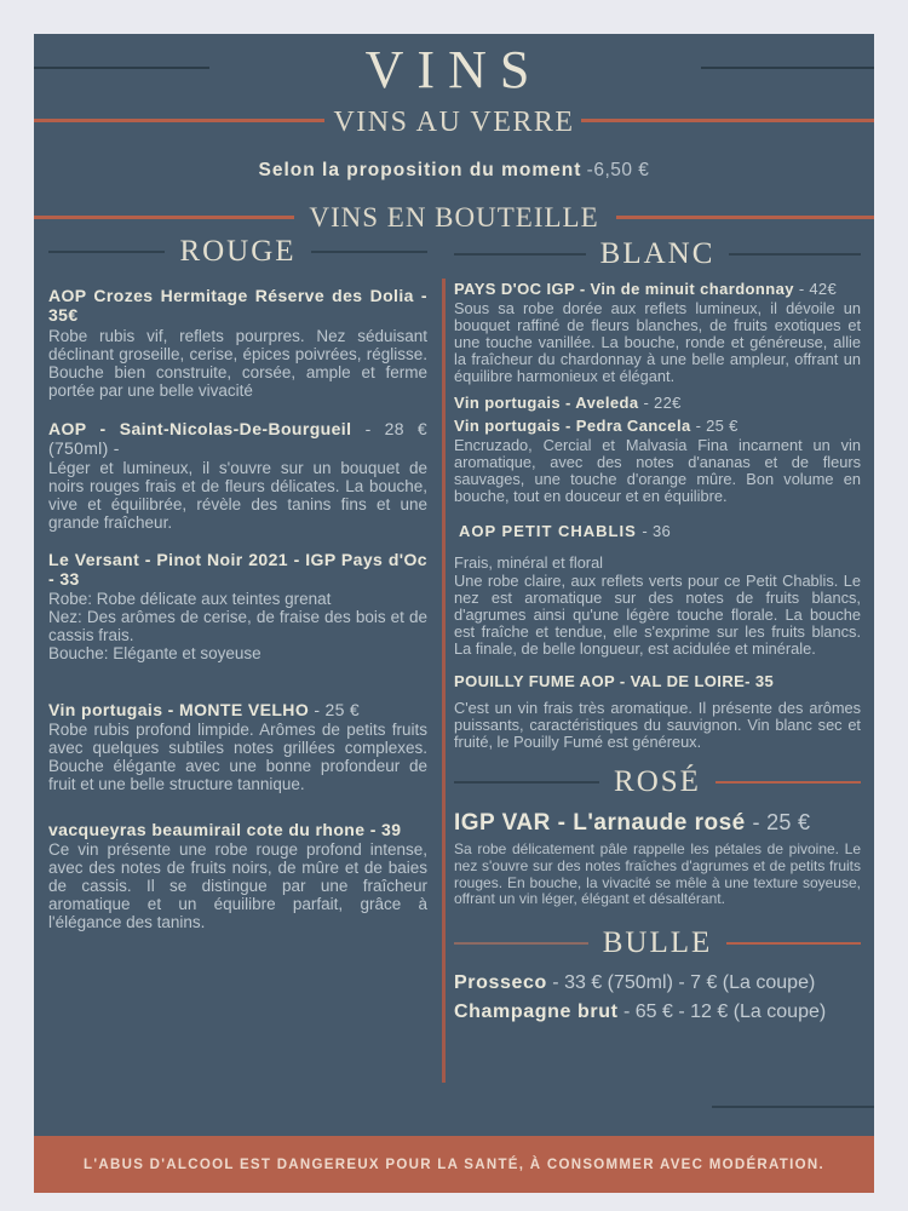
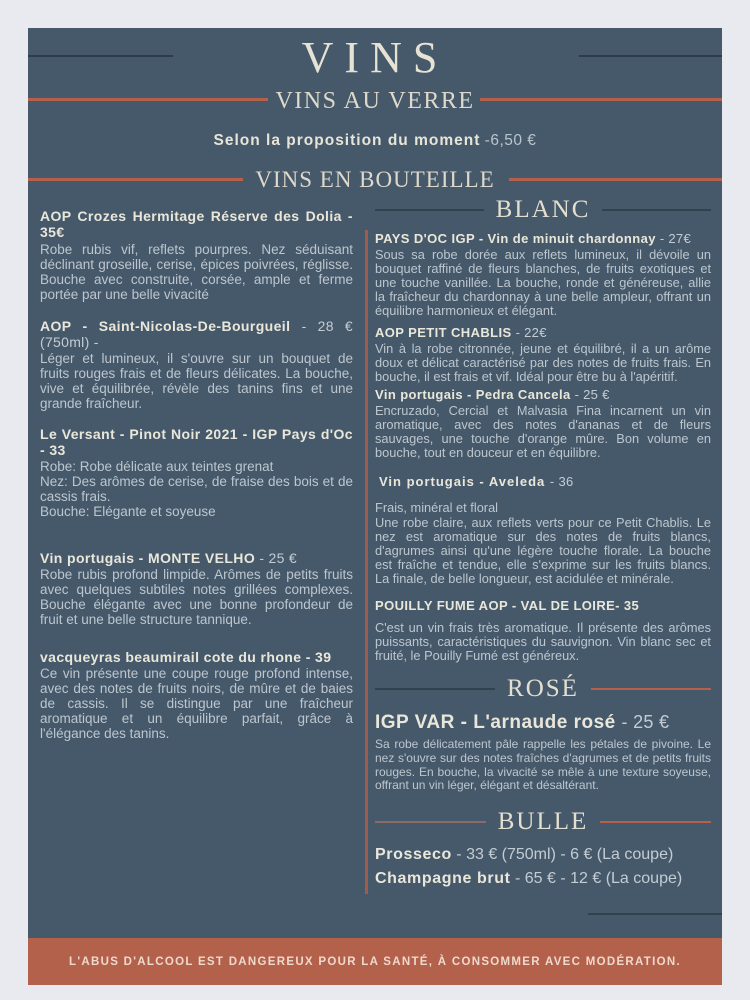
  VINS
  VINS AU VERRE
  Selon la proposition du moment -6,50 €
  VINS EN BOUTEILLE
- ROUGE
  AOP Crozes Hermitage Réserve des Dolia - 35€
- Robe rubis vif, reflets pourpres. Nez séduisant déclinant groseille, cerise, épices poivrées, réglisse. Bouche bien construite, corsée, ample et ferme portée par une belle vivacité
+ Robe rubis vif, reflets pourpres. Nez séduisant déclinant groseille, cerise, épices poivrées, réglisse. Bouche avec construite, corsée, ample et ferme portée par une belle vivacité
  AOP - Saint-Nicolas-De-Bourgueil - 28 € (750ml) -
- Léger et lumineux, il s'ouvre sur un bouquet de noirs rouges frais et de fleurs délicates. La bouche, vive et équilibrée, révèle des tanins fins et une grande fraîcheur.
+ Léger et lumineux, il s'ouvre sur un bouquet de fruits rouges frais et de fleurs délicates. La bouche, vive et équilibrée, révèle des tanins fins et une grande fraîcheur.
  Le Versant - Pinot Noir 2021 - IGP Pays d'Oc - 33
  Robe: Robe délicate aux teintes grenat
  Nez: Des arômes de cerise, de fraise des bois et de cassis frais.
  Bouche: Elégante et soyeuse
  Vin portugais - MONTE VELHO - 25 €
  Robe rubis profond limpide. Arômes de petits fruits avec quelques subtiles notes grillées complexes. Bouche élégante avec une bonne profondeur de fruit et une belle structure tannique.
  vacqueyras beaumirail cote du rhone - 39
- Ce vin présente une robe rouge profond intense, avec des notes de fruits noirs, de mûre et de baies de cassis. Il se distingue par une fraîcheur aromatique et un équilibre parfait, grâce à l'élégance des tanins.
+ Ce vin présente une coupe rouge profond intense, avec des notes de fruits noirs, de mûre et de baies de cassis. Il se distingue par une fraîcheur aromatique et un équilibre parfait, grâce à l'élégance des tanins.
  BLANC
- PAYS D'OC IGP - Vin de minuit chardonnay - 42€
+ PAYS D'OC IGP - Vin de minuit chardonnay - 27€
  Sous sa robe dorée aux reflets lumineux, il dévoile un bouquet raffiné de fleurs blanches, de fruits exotiques et une touche vanillée. La bouche, ronde et généreuse, allie la fraîcheur du chardonnay à une belle ampleur, offrant un équilibre harmonieux et élégant.
- Vin portugais - Aveleda - 22€
+ AOP PETIT CHABLIS - 22€
+ Vin à la robe citronnée, jeune et équilibré, il a un arôme doux et délicat caractérisé par des notes de fruits frais. En bouche, il est frais et vif. Idéal pour être bu à l'apéritif.
  Vin portugais - Pedra Cancela - 25 €
  Encruzado, Cercial et Malvasia Fina incarnent un vin aromatique, avec des notes d'ananas et de fleurs sauvages, une touche d'orange mûre. Bon volume en bouche, tout en douceur et en équilibre.
- AOP PETIT CHABLIS - 36
+ Vin portugais - Aveleda - 36
  Frais, minéral et floral
  Une robe claire, aux reflets verts pour ce Petit Chablis. Le nez est aromatique sur des notes de fruits blancs, d'agrumes ainsi qu'une légère touche florale. La bouche est fraîche et tendue, elle s'exprime sur les fruits blancs. La finale, de belle longueur, est acidulée et minérale.
  POUILLY FUME AOP - VAL DE LOIRE- 35
  C'est un vin frais très aromatique. Il présente des arômes puissants, caractéristiques du sauvignon. Vin blanc sec et fruité, le Pouilly Fumé est généreux.
  ROSÉ
  IGP VAR - L'arnaude rosé - 25 €
  Sa robe délicatement pâle rappelle les pétales de pivoine. Le nez s'ouvre sur des notes fraîches d'agrumes et de petits fruits rouges. En bouche, la vivacité se mêle à une texture soyeuse, offrant un vin léger, élégant et désaltérant.
  BULLE
- Prosseco - 33 € (750ml) - 7 € (La coupe)
+ Prosseco - 33 € (750ml) - 6 € (La coupe)
  Champagne brut - 65 € - 12 € (La coupe)
  L'ABUS D'ALCOOL EST DANGEREUX POUR LA SANTÉ, À CONSOMMER AVEC MODÉRATION.
